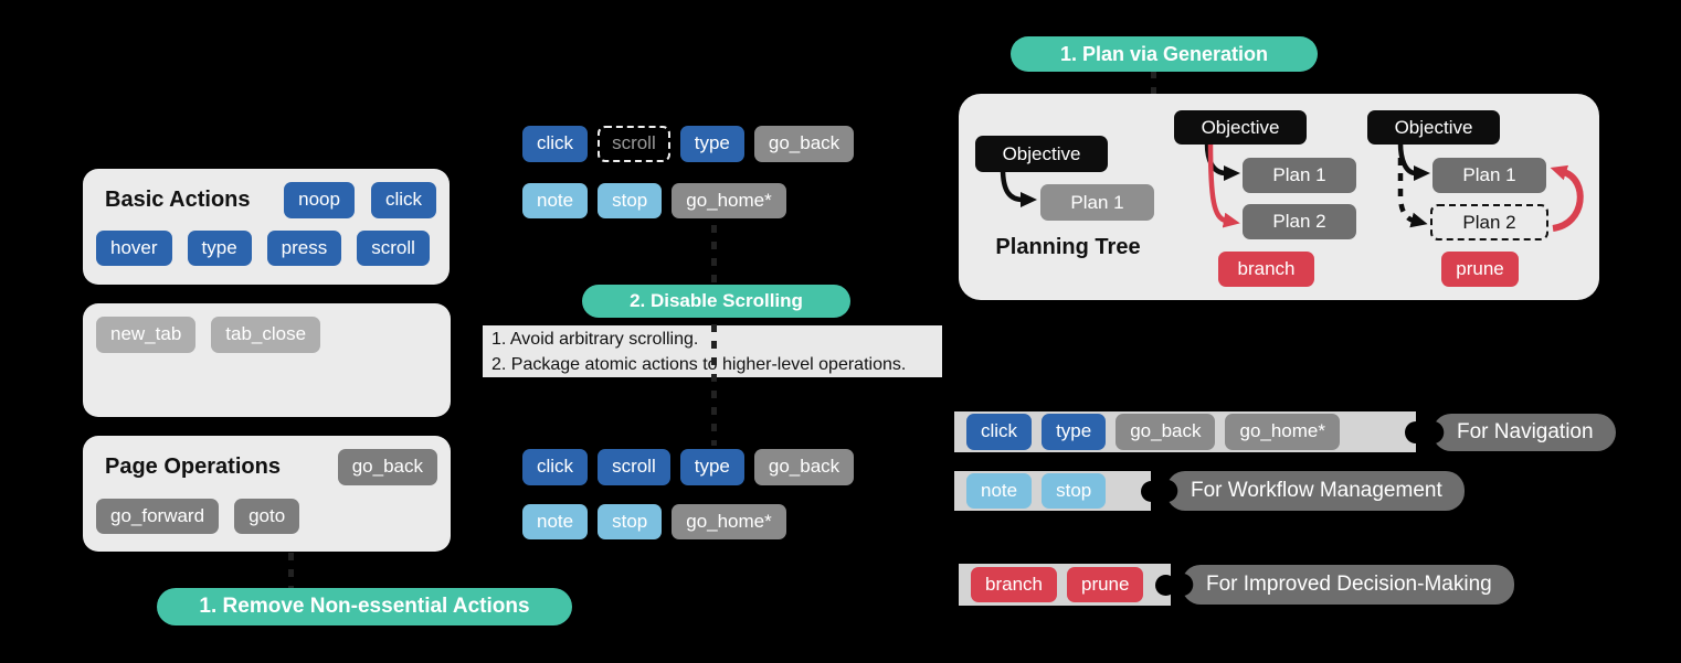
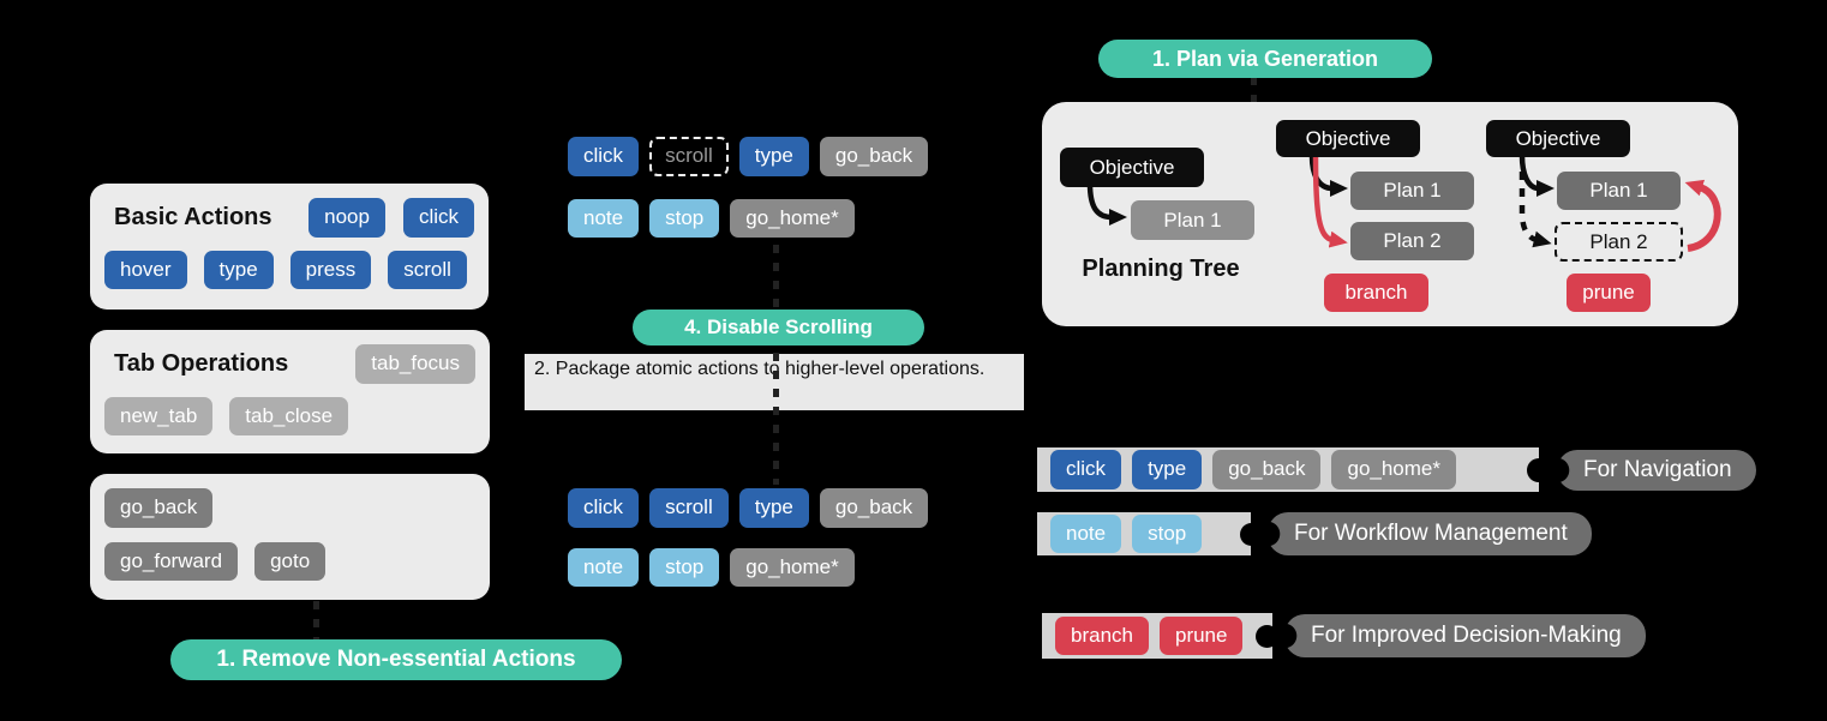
  Basic Actions
  noop
  click
  hover
  type
  press
  scroll
+ Tab Operations
+ tab_focus
  new_tab
  tab_close
- Page Operations
  go_back
  go_forward
  goto
  1. Remove Non-essential Actions
  click
  scroll
  type
  go_back
  note
  stop
  go_home*
- 1. Avoid arbitrary scrolling.
  2. Package atomic actions t higher-level operations.
- 2. Disable Scrolling
+ 4. Disable Scrolling
  click
  scroll
  type
  go_back
  note
  stop
  go_home*
  1. Plan via Generation
  Objective
  Plan 1
  Planning Tree
  Objective
  Plan 1
  Plan 2
  branch
  Objective
  Plan 1
  Plan 2
  prune
  click
  type
  go_back
  go_home*
  For Navigation
  note
  stop
  For Workflow Management
  branch
  prune
  For Improved Decision-Making
